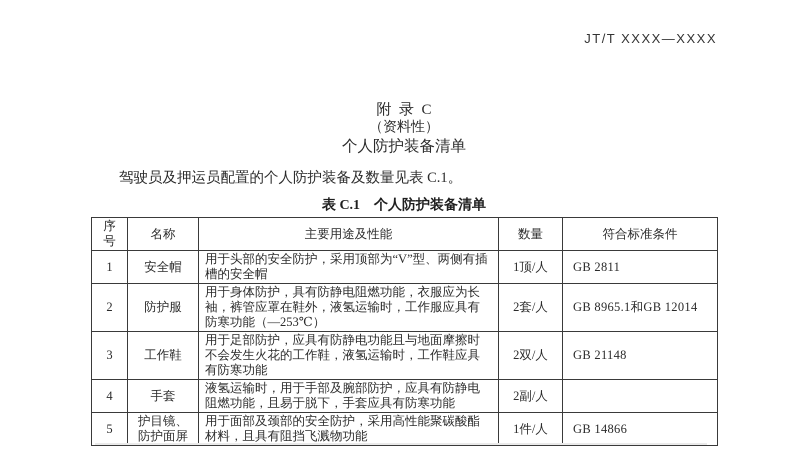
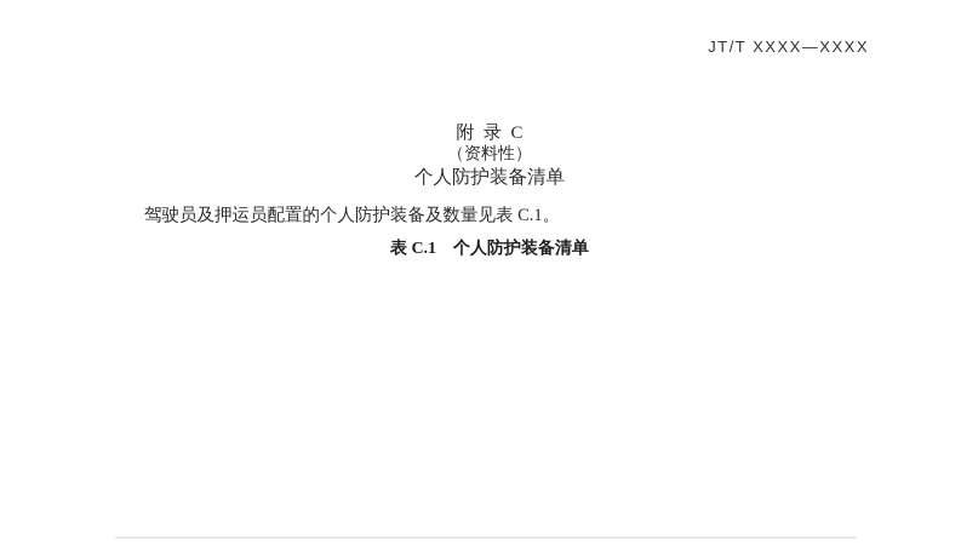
  JT/T XXXX—XXXX
  附 录 C
  （资料性）
  个人防护装备清单
  驾驶员及押运员配置的个人防护装备及数量见表 C.1。
  表 C.1 个人防护装备清单
- 序 号	名称	主要用途及性能	数量	符合标准条件
- 1	安全帽	用于头部的安全防护，采用顶部为“V”型、两侧有插槽的安全帽	1顶/人	GB 2811
- 2	防护服	用于身体防护，具有防静电阻燃功能，衣服应为长袖，裤管应罩在鞋外，液氢运输时，工作服应具有防寒功能（—253℃）	2套/人	GB 8965.1和GB 12014
- 3	工作鞋	用于足部防护，应具有防静电功能且与地面摩擦时不会发生火花的工作鞋，液氢运输时，工作鞋应具有防寒功能	2双/人	GB 21148
- 4	手套	液氢运输时，用于手部及腕部防护，应具有防静电阻燃功能，且易于脱下，手套应具有防寒功能	2副/人
- 5	护目镜、 防护面屏	用于面部及颈部的安全防护，采用高性能聚碳酸酯材料，且具有阻挡飞溅物功能	1件/人	GB 14866
